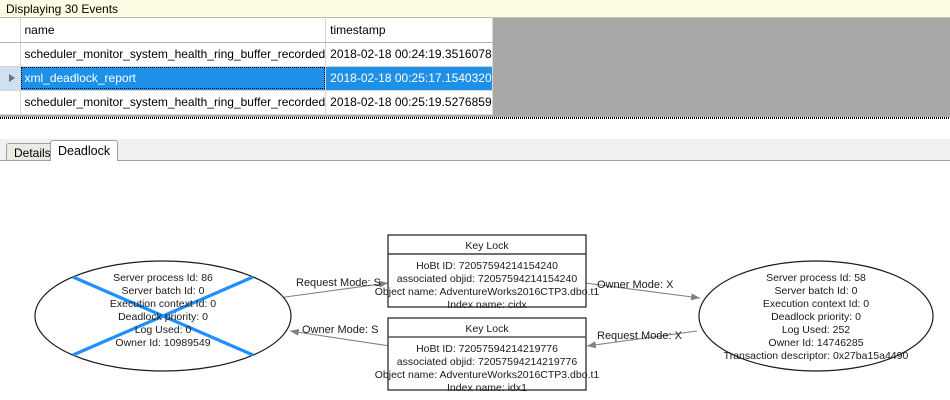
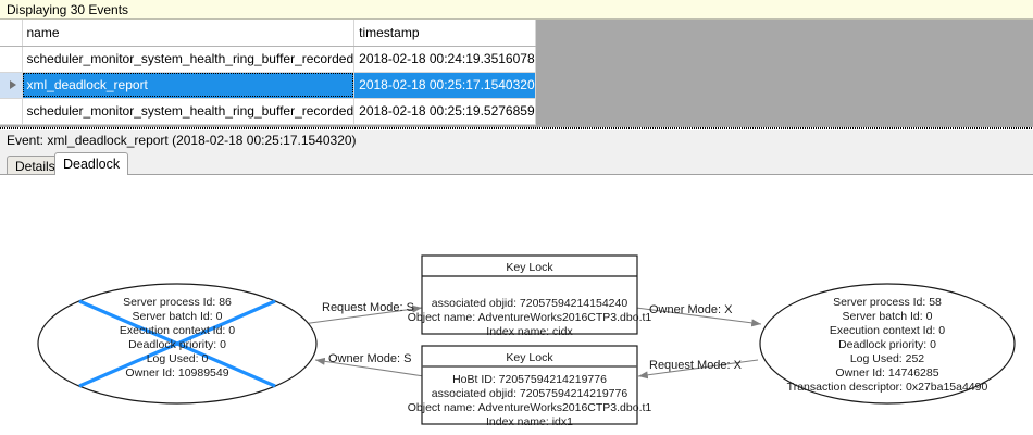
  Displaying 30 Events
  	name	timestamp
  	scheduler_monitor_system_health_ring_buffer_recorded	2018-02-18 00:24:19.3516078
  	xml_deadlock_report	2018-02-18 00:25:17.1540320
  	scheduler_monitor_system_health_ring_buffer_recorded	2018-02-18 00:25:19.5276859
+ Event: xml_deadlock_report (2018-02-18 00:25:17.1540320)
  Details
  Deadlock
  Request Mode: S
  Owner Mode: S
  Owner Mode: X
  Request Mode: X
  Server process Id: 86
  Server batch Id: 0
  Execution context Id: 0
  Deadlock priority: 0
  Log Used: 0
  Owner Id: 10989549
  Server process Id: 58
  Server batch Id: 0
  Execution context Id: 0
  Deadlock priority: 0
  Log Used: 252
  Owner Id: 14746285
  Transaction descriptor: 0x27ba15a4490
  Key Lock
- HoBt ID: 72057594214154240
  associated objid: 72057594214154240
  Object name: AdventureWorks2016CTP3.dbo.t1
  Index name: cidx
  Key Lock
  HoBt ID: 72057594214219776
  associated objid: 72057594214219776
  Object name: AdventureWorks2016CTP3.dbo.t1
  Index name: idx1
